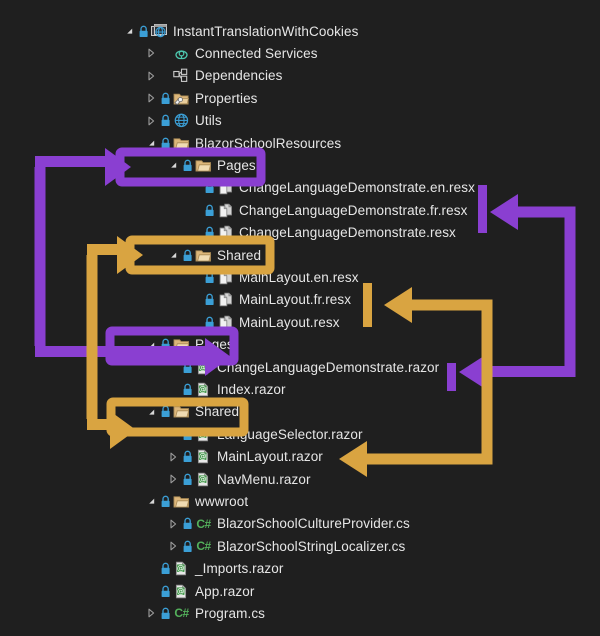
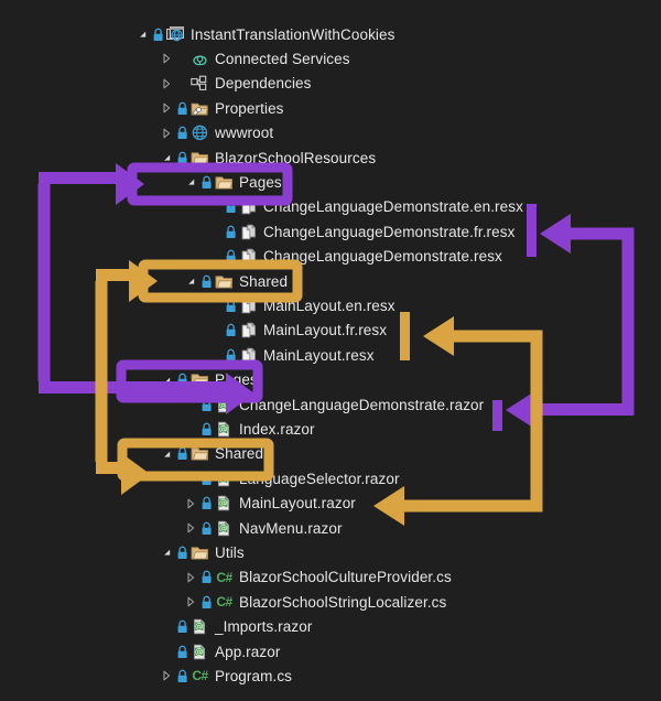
  InstantTranslationWithCookies
  Connected Services
  Dependencies
  Properties
- Utils
+ wwwroot
  BlazorSchoolResources
  Pages
  ChangeLanguageDemonstrate.en.resx
  ChangeLanguageDemonstrate.fr.resx
  ChangeLanguageDemonstrate.resx
  Shared
  MainLayout.en.resx
  MainLayout.fr.resx
  MainLayout.resx
  @
  ChangeLanguageDemonstrate.razor
  @
  Index.razor
  Shared
  uageSelector.razor
  @
  MainLayout.razor
  @
  NavMenu.razor
- wwwroot
+ Utils
  C#
  BlazorSchoolCultureProvider.cs
  C#
  BlazorSchoolStringLocalizer.cs
  @
  _Imports.razor
  @
  App.razor
  C#
  Program.cs
